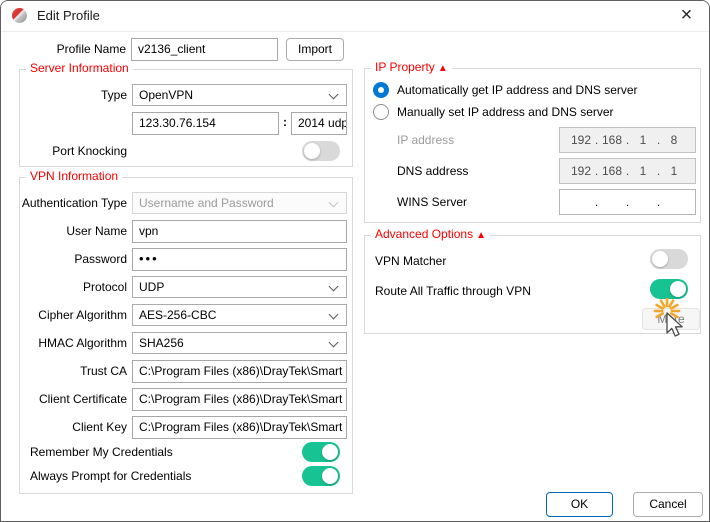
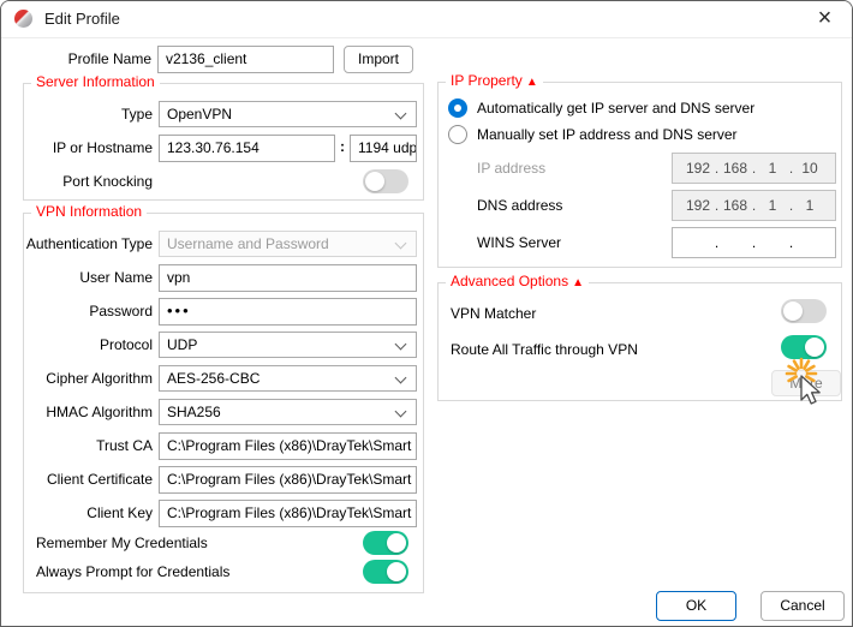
  Edit Profile
  ×
  Profile Name
  v2136_client
  Import
  Server Information
  Type
  OpenVPN
+ IP or Hostname
  123.30.76.154
  :
- 2014 udp
+ 1194 udp
  Port Knocking
  VPN Information
  Authentication Type
  Username and Password
  User Name
  vpn
  Password
  •••
  Protocol
  UDP
  Cipher Algorithm
  AES-256-CBC
  HMAC Algorithm
  SHA256
  Trust CA
  C:\Program Files (x86)\DrayTek\Smart
  Client Certificate
  C:\Program Files (x86)\DrayTek\Smart
  Client Key
  C:\Program Files (x86)\DrayTek\Smart
  Remember My Credentials
  Always Prompt for Credentials
  IP Property ▲
- Automatically get IP address and DNS server
+ Automatically get IP server and DNS server
  Manually set IP address and DNS server
  IP address
  192
  .
  168
  .
  1
  .
- 8
+ 10
  DNS address
  192
  .
  168
  .
  1
  .
  1
  WINS Server
  .
  .
  .
  Advanced Options ▲
  VPN Matcher
  Route All Traffic through VPN
  Mre
  OK
  Cancel
